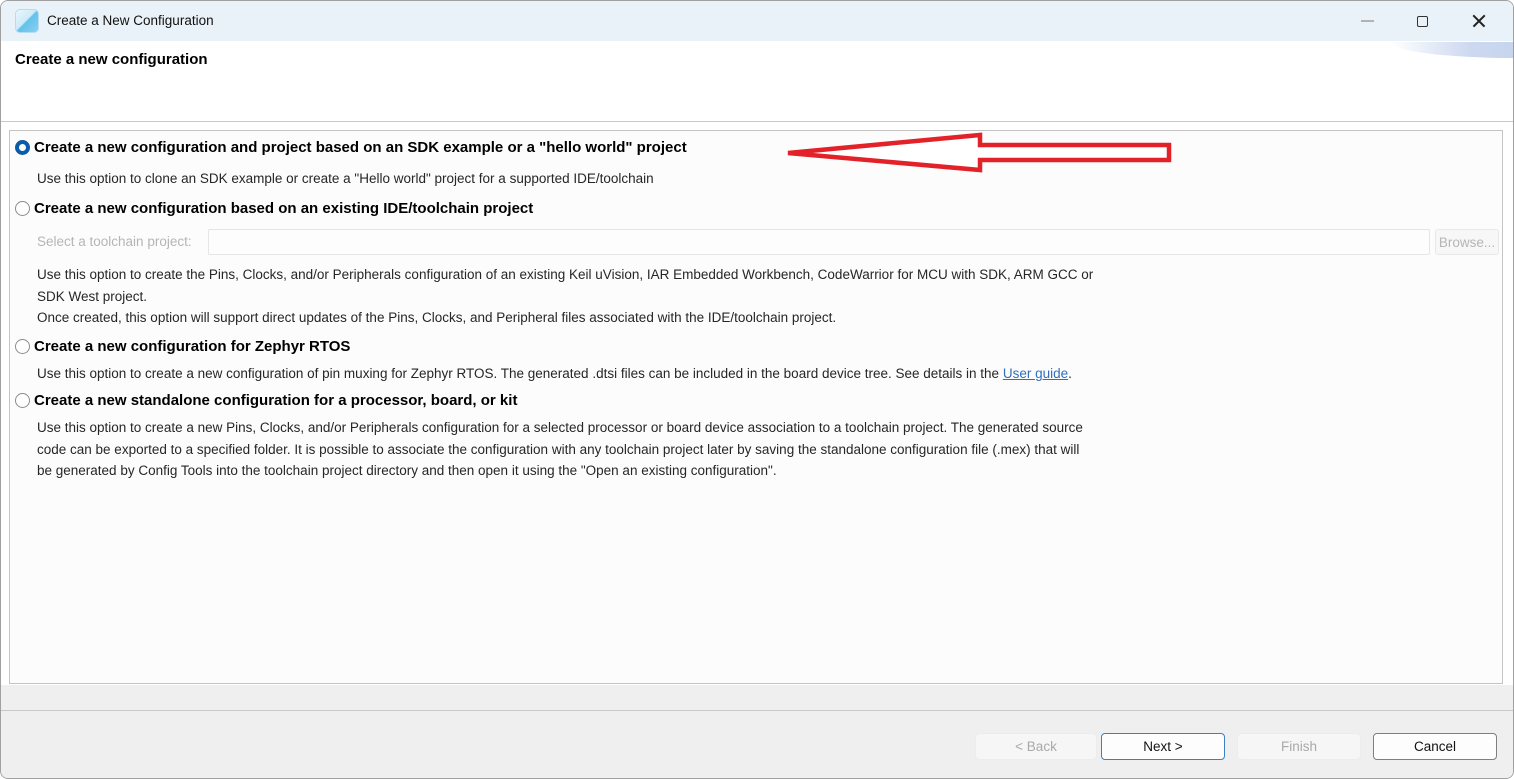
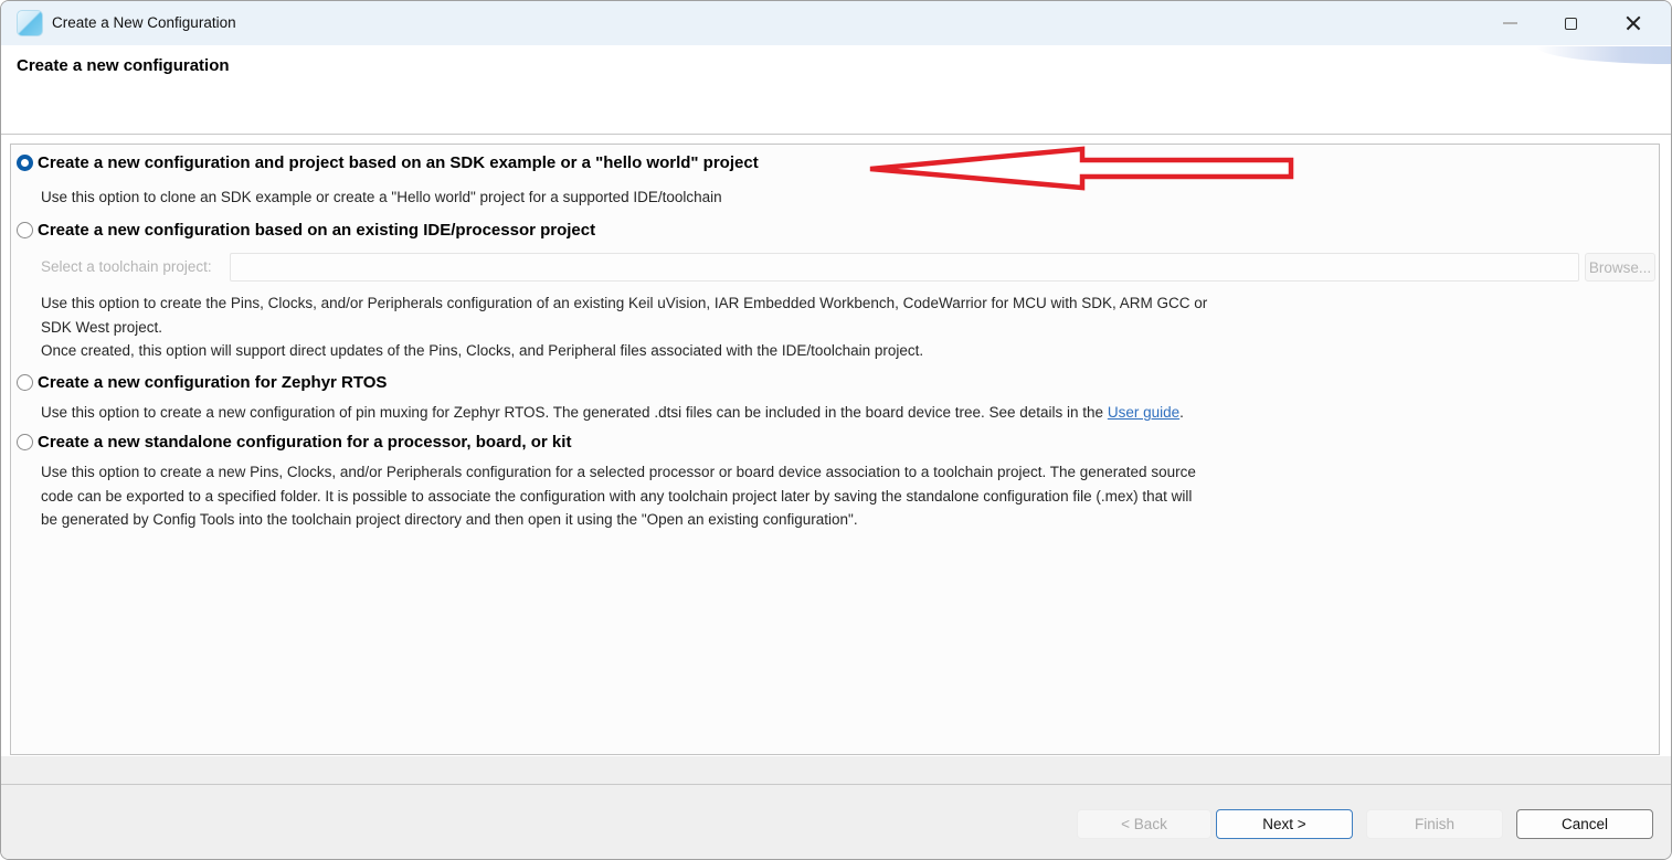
  Create a New Configuration
  Create a new configuration
  Create a new configuration and project based on an SDK example or a "hello world" project
  Use this option to clone an SDK example or create a "Hello world" project for a supported IDE/toolchain
- Create a new configuration based on an existing IDE/toolchain project
+ Create a new configuration based on an existing IDE/processor project
  Select a toolchain project:
  Browse...
  Use this option to create the Pins, Clocks, and/or Peripherals configuration of an existing Keil uVision, IAR Embedded Workbench, CodeWarrior for MCU with SDK, ARM GCC or
  SDK West project.
  Once created, this option will support direct updates of the Pins, Clocks, and Peripheral files associated with the IDE/toolchain project.
  Create a new configuration for Zephyr RTOS
  Use this option to create a new configuration of pin muxing for Zephyr RTOS. The generated .dtsi files can be included in the board device tree. See details in the User guide.
  Create a new standalone configuration for a processor, board, or kit
  Use this option to create a new Pins, Clocks, and/or Peripherals configuration for a selected processor or board device association to a toolchain project. The generated source
  code can be exported to a specified folder. It is possible to associate the configuration with any toolchain project later by saving the standalone configuration file (.mex) that will
  be generated by Config Tools into the toolchain project directory and then open it using the "Open an existing configuration".
  < Back
  Next >
  Finish
  Cancel
